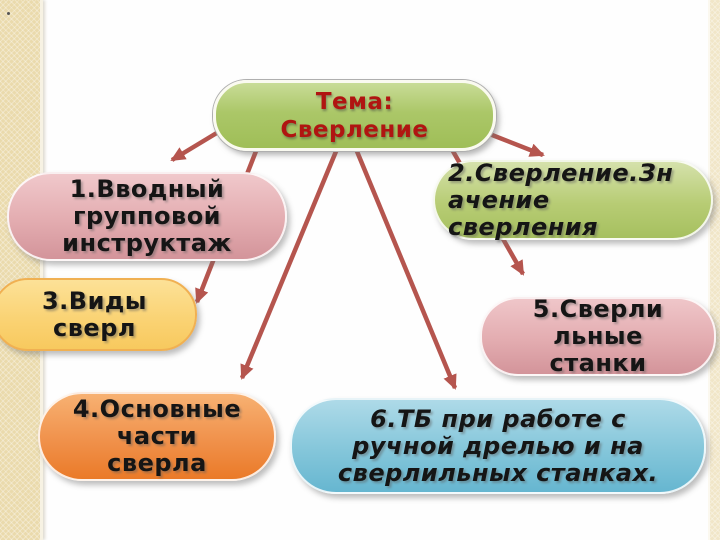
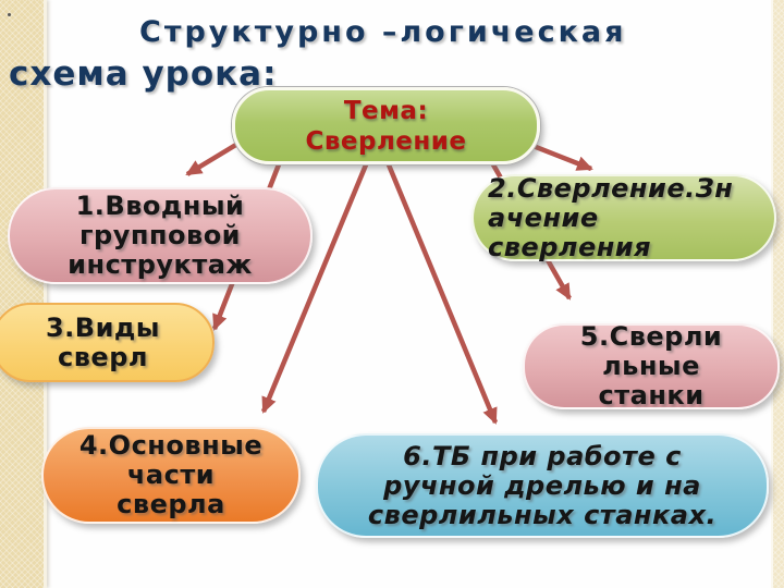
  1.Вводный
  групповой
  инструктаж
  2.Сверление.Зн
  ачение
  сверления
  3.Виды
  сверл
  4.Основные
  части
  сверла
  5.Сверли
  льные
  станки
  6.ТБ при работе с
  ручной дрелью и на
  сверлильных станках.
  Тема:
  Сверление
+ Структурно –логическая
+ схема урока:
